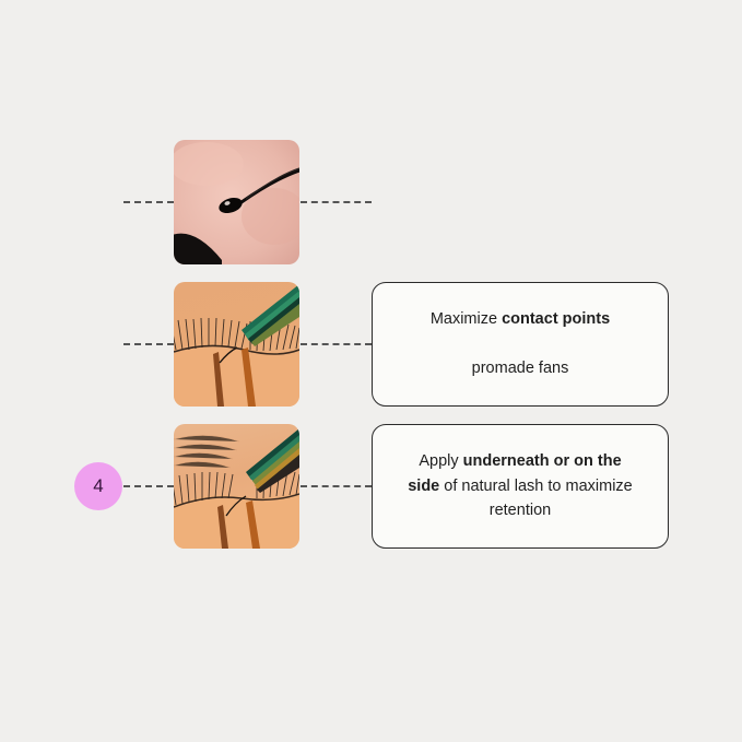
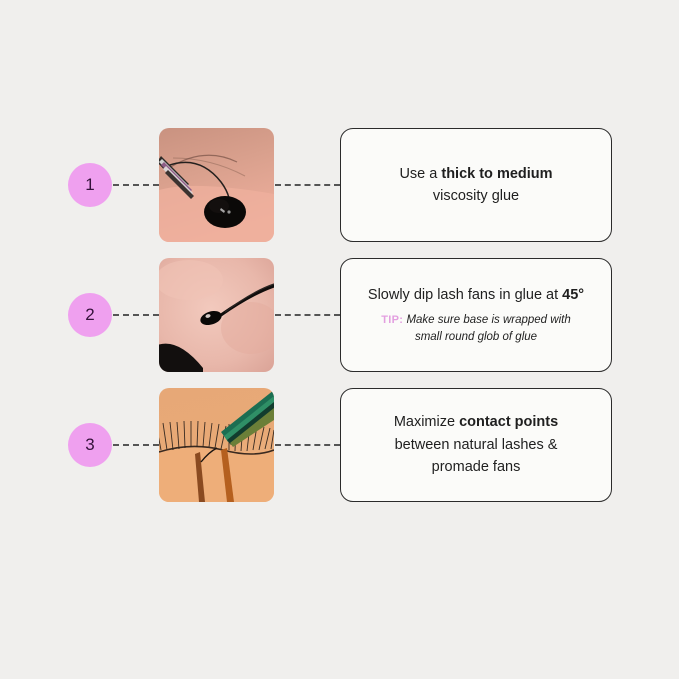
+ 1
+ Use a thick to medium
+ viscosity glue
+ 2
+ Slowly dip lash fans in glue at 45°
+ TIP: Make sure base is wrapped with
+ small round glob of glue
+ 3
  Maximize contact points
+ between natural lashes &
  promade fans
- 4
- Apply underneath or on the
- side of natural lash to maximize
- retention
